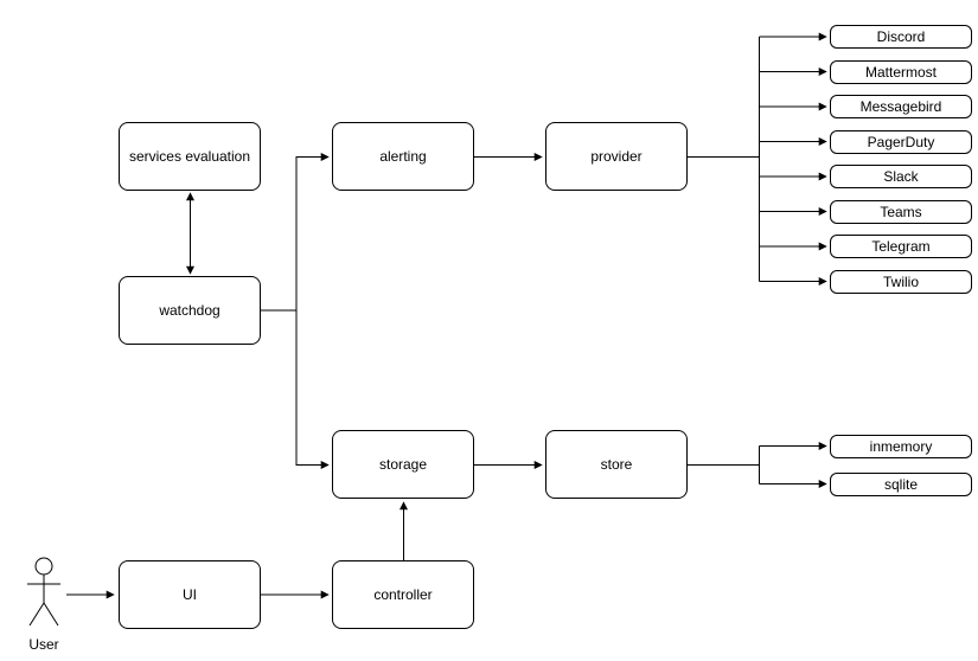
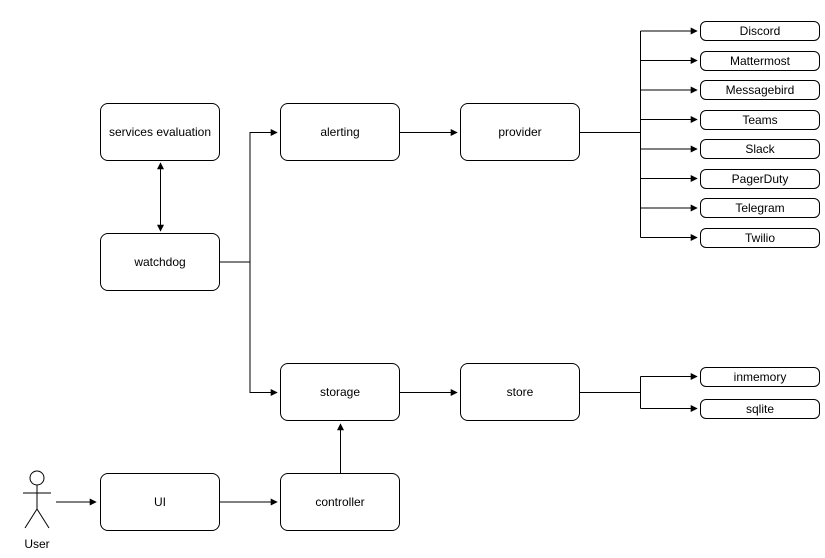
  services evaluation
  watchdog
  alerting
  provider
  storage
  store
  UI
  controller
  Discord
  Mattermost
  Messagebird
- PagerDuty
+ Teams
  Slack
- Teams
+ PagerDuty
  Telegram
  Twilio
  inmemory
  sqlite
  User
